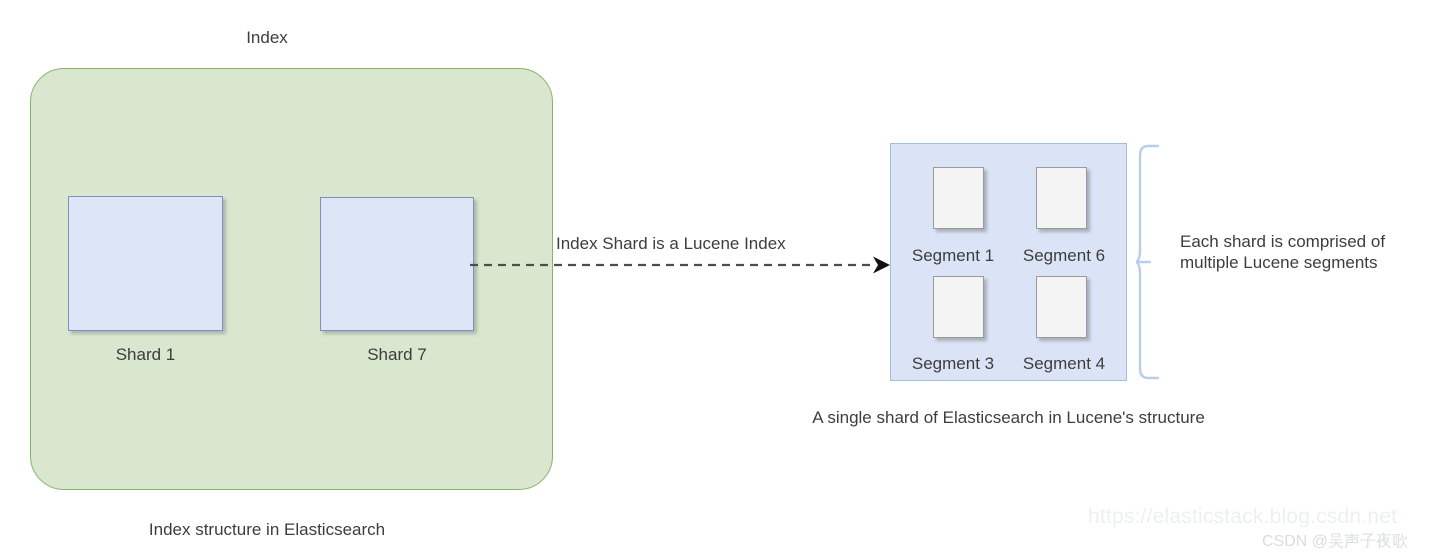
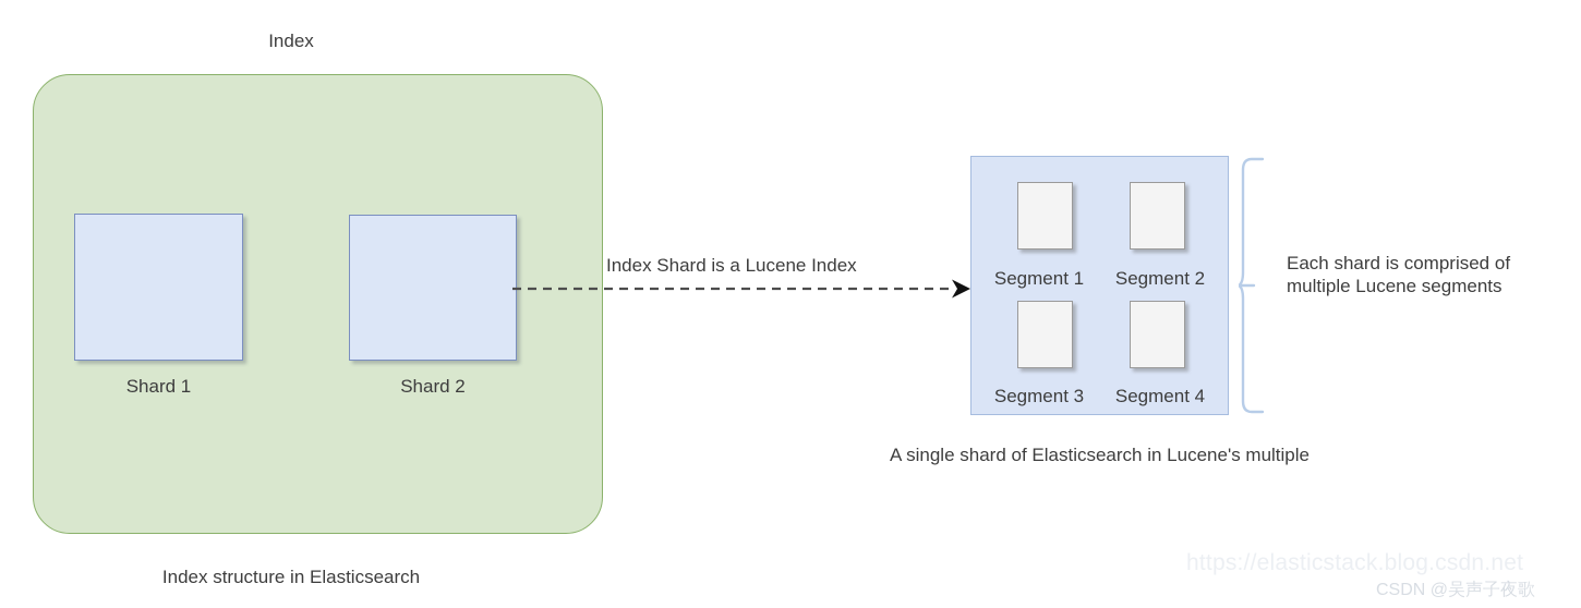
  Index
  Shard 1
- Shard 7
+ Shard 2
  Index structure in Elasticsearch
  Index Shard is a Lucene Index
  Segment 1
- Segment 6
+ Segment 2
  Segment 3
  Segment 4
- A single shard of Elasticsearch in Lucene's structure
+ A single shard of Elasticsearch in Lucene's multiple
  Each shard is comprised of
  multiple Lucene segments
  CSDN @吴声子夜歌
